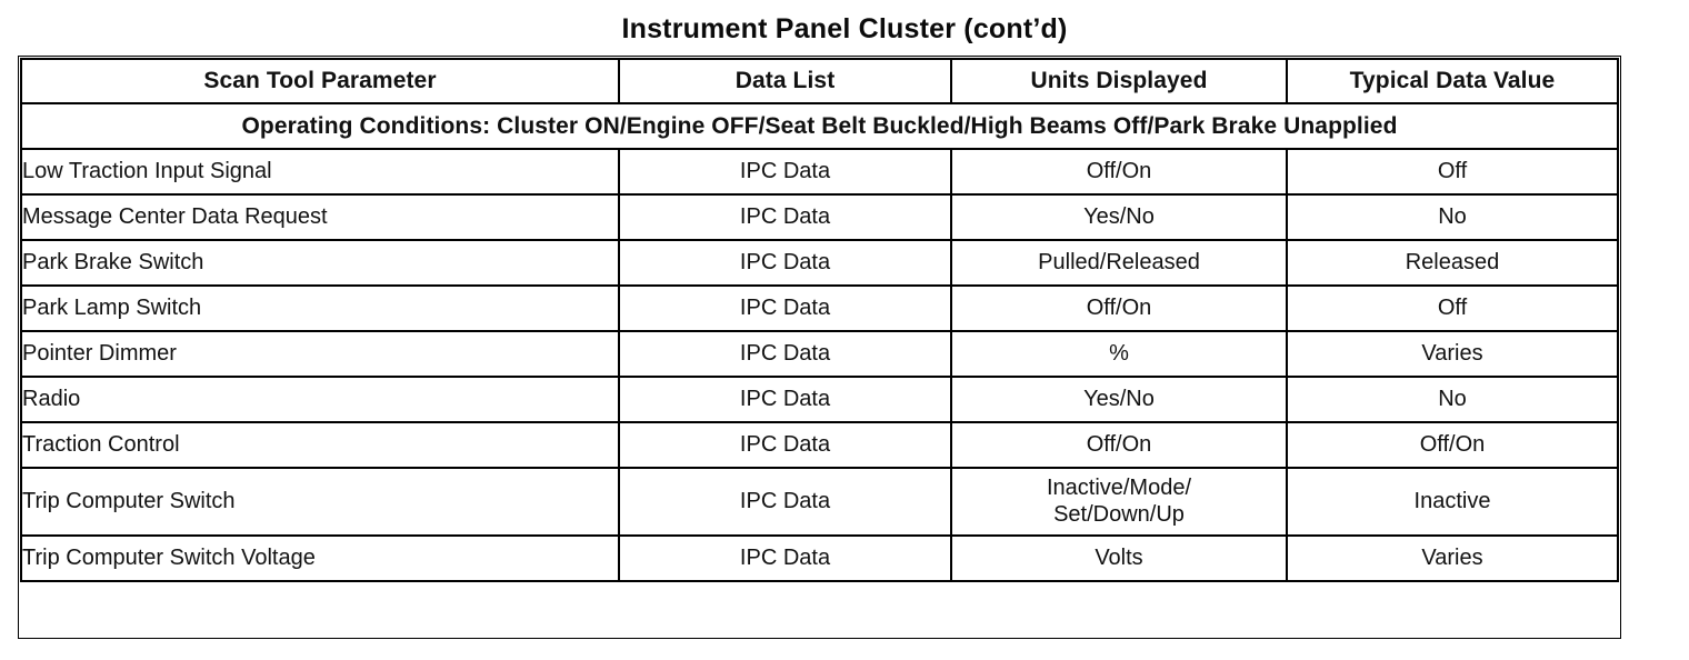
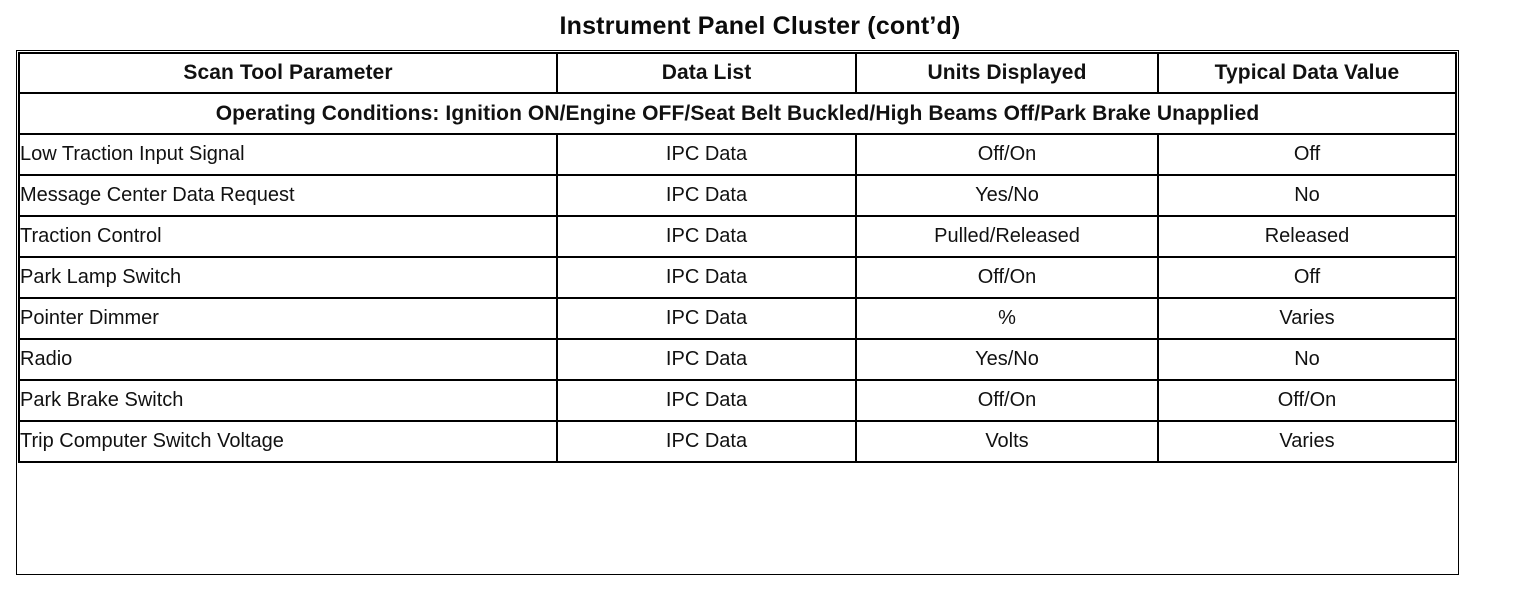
  Instrument Panel Cluster (cont’d)
  Scan Tool Parameter	Data List	Units Displayed	Typical Data Value
- Operating Conditions: Cluster ON/Engine OFF/Seat Belt Buckled/High Beams Off/Park Brake Unapplied
+ Operating Conditions: Ignition ON/Engine OFF/Seat Belt Buckled/High Beams Off/Park Brake Unapplied
  Low Traction Input Signal	IPC Data	Off/On	Off
  Message Center Data Request	IPC Data	Yes/No	No
- Park Brake Switch	IPC Data	Pulled/Released	Released
+ Traction Control	IPC Data	Pulled/Released	Released
  Park Lamp Switch	IPC Data	Off/On	Off
  Pointer Dimmer	IPC Data	%	Varies
  Radio	IPC Data	Yes/No	No
- Traction Control	IPC Data	Off/On	Off/On
+ Park Brake Switch	IPC Data	Off/On	Off/On
- Trip Computer Switch	IPC Data	Inactive/Mode/ Set/Down/Up	Inactive
  Trip Computer Switch Voltage	IPC Data	Volts	Varies
